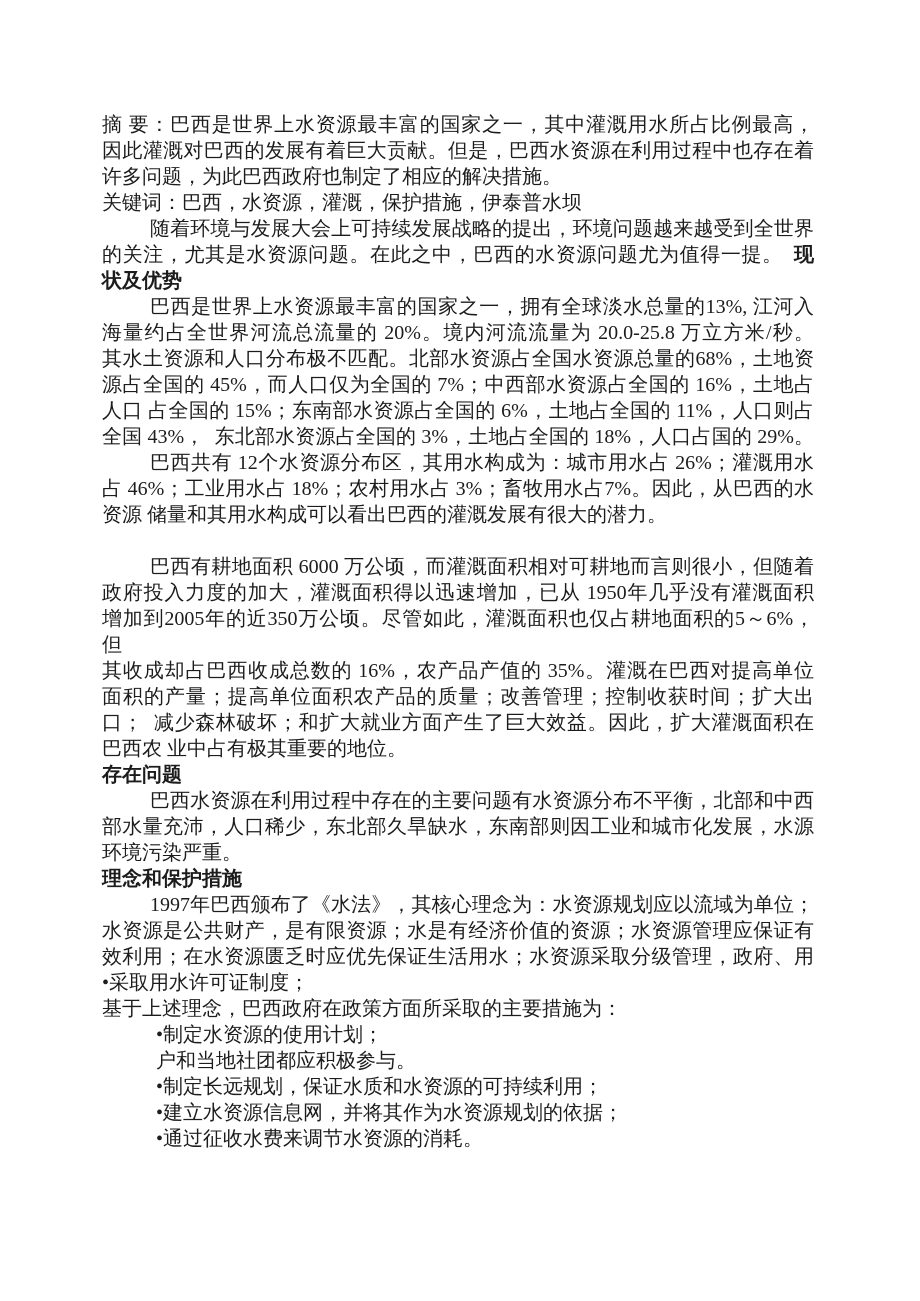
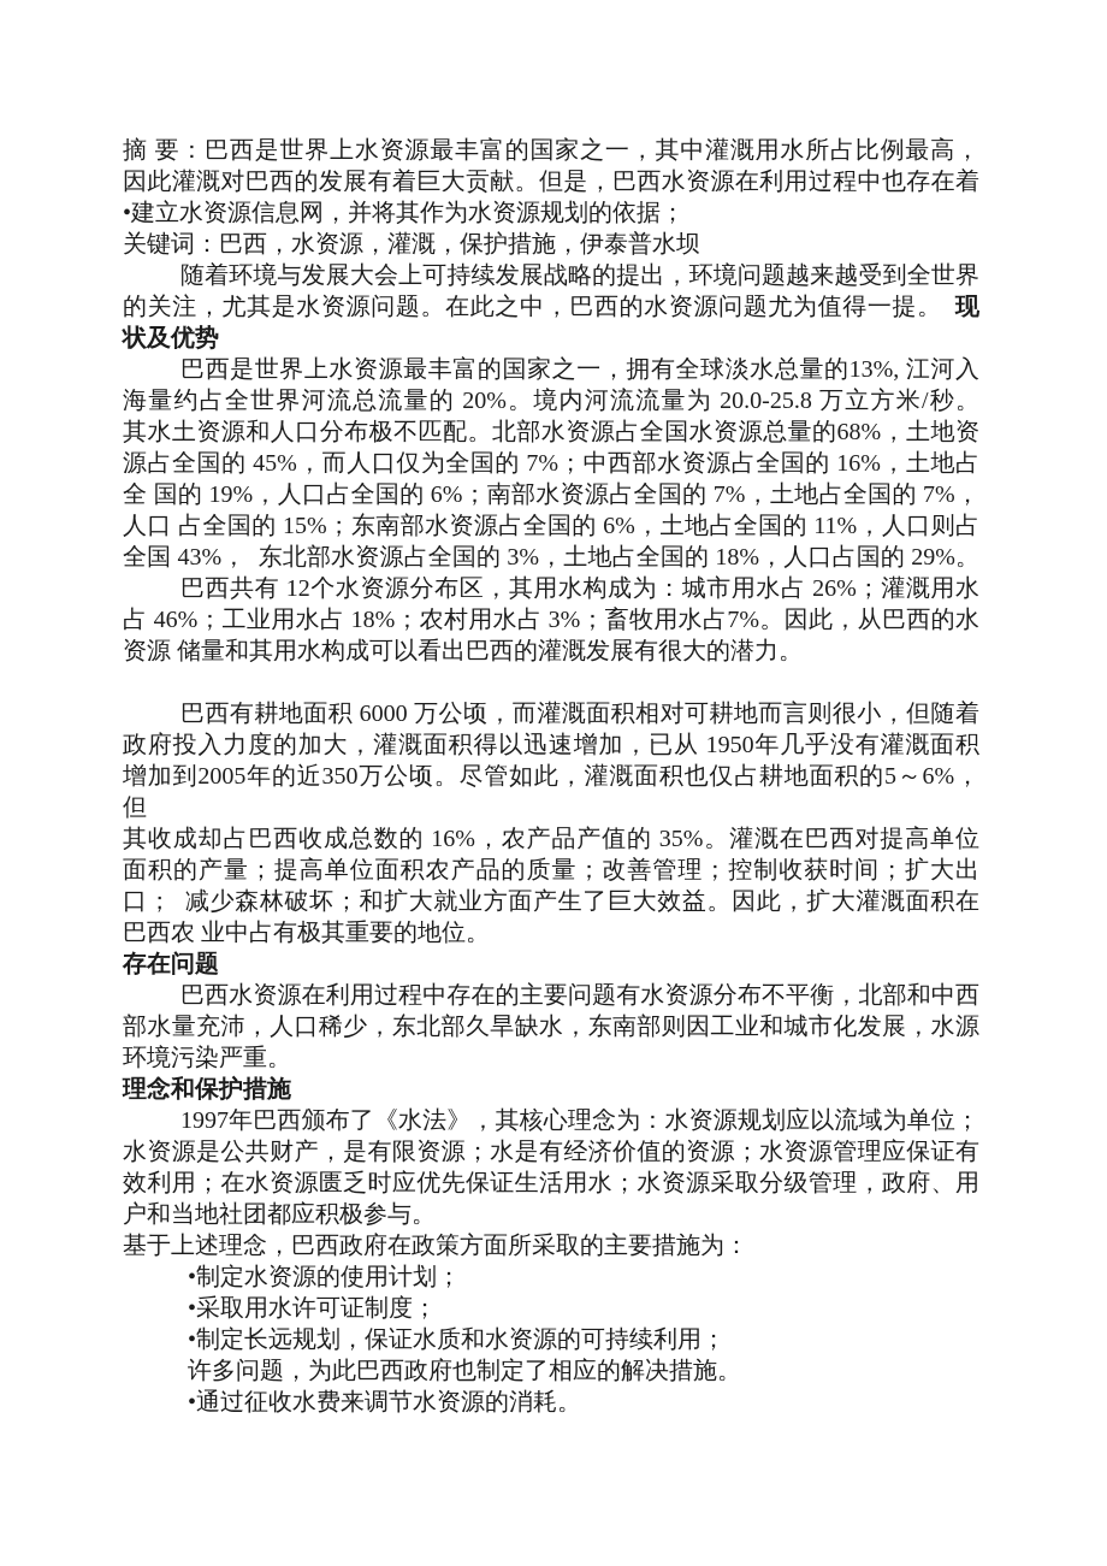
  摘 要：巴西是世界上水资源最丰富的国家之一，其中灌溉用水所占比例最高，
  因此灌溉对巴西的发展有着巨大贡献。但是，巴西水资源在利用过程中也存在着
- 许多问题，为此巴西政府也制定了相应的解决措施。
+ •建立水资源信息网，并将其作为水资源规划的依据；
  关键词：巴西，水资源，灌溉，保护措施，伊泰普水坝
  随着环境与发展大会上可持续发展战略的提出，环境问题越来越受到全世界
  的关注，尤其是水资源问题。在此之中，巴西的水资源问题尤为值得一提。 现
  状及优势
  巴西是世界上水资源最丰富的国家之一，拥有全球淡水总量的13%, 江河入
  海量约占全世界河流总流量的 20%。境内河流流量为 20.0-25.8 万立方米/秒。
  其水土资源和人口分布极不匹配。北部水资源占全国水资源总量的68%，土地资
  源占全国的 45%，而人口仅为全国的 7%；中西部水资源占全国的 16%，土地占
+ 全 国的 19%，人口占全国的 6%；南部水资源占全国的 7%，土地占全国的 7%，
  人口 占全国的 15%；东南部水资源占全国的 6%，土地占全国的 11%，人口则占
  全国 43%， 东北部水资源占全国的 3%，土地占全国的 18%，人口占国的 29%。
  巴西共有 12个水资源分布区，其用水构成为：城市用水占 26%；灌溉用水
  占 46%；工业用水占 18%；农村用水占 3%；畜牧用水占7%。因此，从巴西的水
  资源 储量和其用水构成可以看出巴西的灌溉发展有很大的潜力。
  巴西有耕地面积 6000 万公顷，而灌溉面积相对可耕地而言则很小，但随着
  政府投入力度的加大，灌溉面积得以迅速增加，已从 1950年几乎没有灌溉面积
  增加到2005年的近350万公顷。尽管如此，灌溉面积也仅占耕地面积的5～6%， 但
  其收成却占巴西收成总数的 16%，农产品产值的 35%。灌溉在巴西对提高单位
  面积的产量；提高单位面积农产品的质量；改善管理；控制收获时间；扩大出
  口； 减少森林破坏；和扩大就业方面产生了巨大效益。因此，扩大灌溉面积在
  巴西农 业中占有极其重要的地位。
  存在问题
  巴西水资源在利用过程中存在的主要问题有水资源分布不平衡，北部和中西
  部水量充沛，人口稀少，东北部久旱缺水，东南部则因工业和城市化发展，水源
  环境污染严重。
  理念和保护措施
  1997年巴西颁布了《水法》，其核心理念为：水资源规划应以流域为单位；
  水资源是公共财产，是有限资源；水是有经济价值的资源；水资源管理应保证有
  效利用；在水资源匮乏时应优先保证生活用水；水资源采取分级管理，政府、用
- •采取用水许可证制度；
+ 户和当地社团都应积极参与。
  基于上述理念，巴西政府在政策方面所采取的主要措施为：
  •制定水资源的使用计划；
- 户和当地社团都应积极参与。
+ •采取用水许可证制度；
  •制定长远规划，保证水质和水资源的可持续利用；
- •建立水资源信息网，并将其作为水资源规划的依据；
+ 许多问题，为此巴西政府也制定了相应的解决措施。
  •通过征收水费来调节水资源的消耗。
